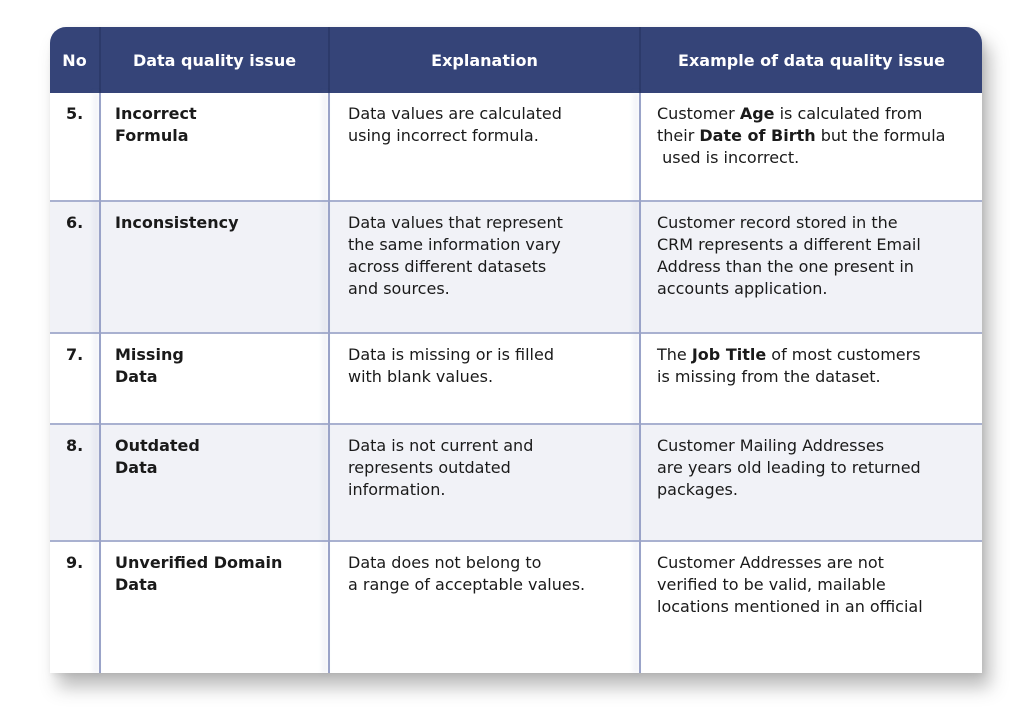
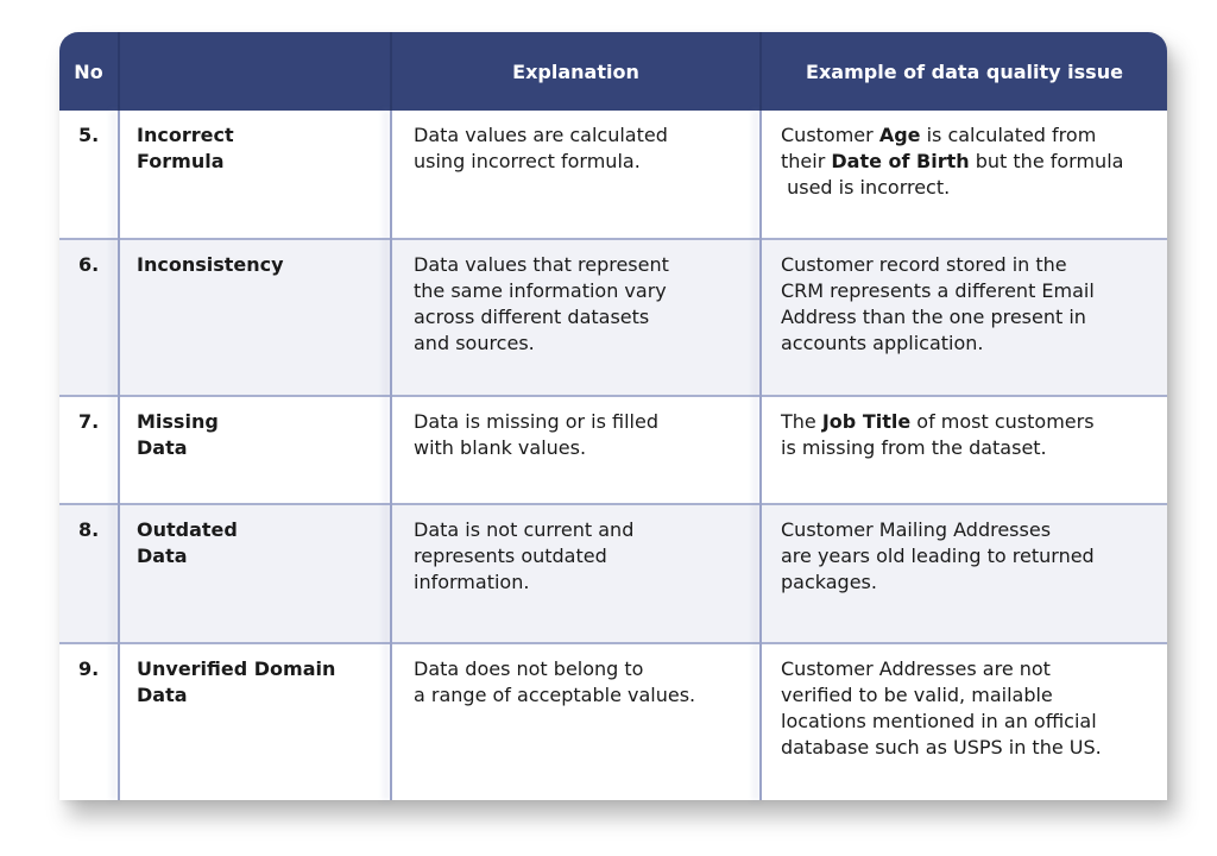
  No
- Data quality issue
  Explanation
  Example of data quality issue
  5.
  Incorrect
  Formula
  Data values are calculated
  using incorrect formula.
  Customer Age is calculated from
  their Date of Birth but the formula
  used is incorrect.
  6.
  Inconsistency
  Data values that represent
  the same information vary
  across different datasets
  and sources.
  Customer record stored in the
  CRM represents a different Email
  Address than the one present in
  accounts application.
  7.
  Missing
  Data
  Data is missing or is filled
  with blank values.
  The Job Title of most customers
  is missing from the dataset.
  8.
  Outdated
  Data
  Data is not current and
  represents outdated
  information.
  Customer Mailing Addresses
  are years old leading to returned
  packages.
  9.
  Unverified Domain
  Data
  Data does not belong to
  a range of acceptable values.
  Customer Addresses are not
  verified to be valid, mailable
  locations mentioned in an official
+ database such as USPS in the US.
